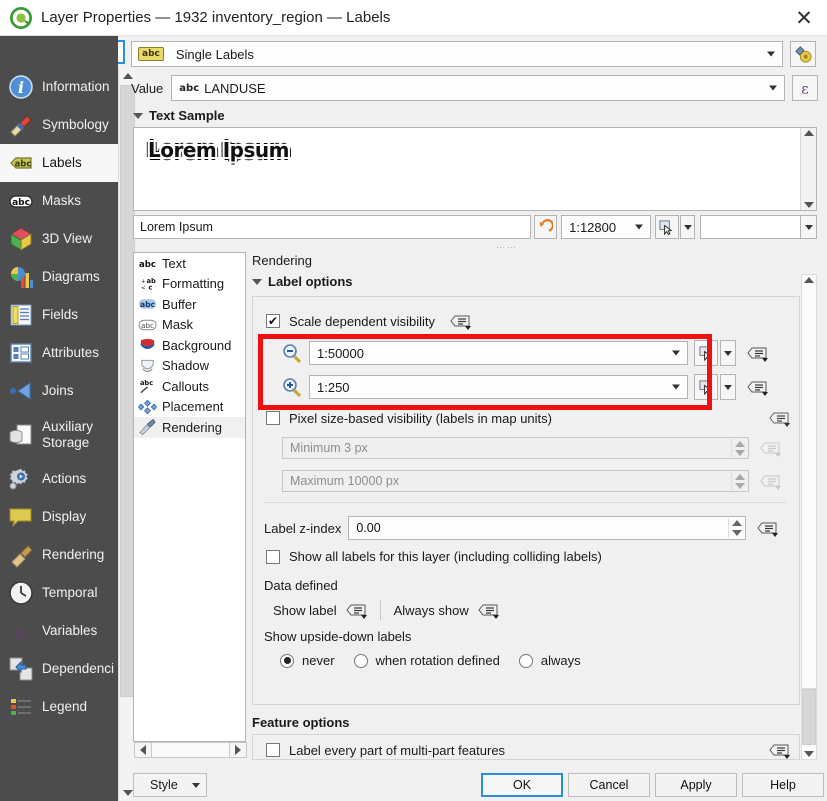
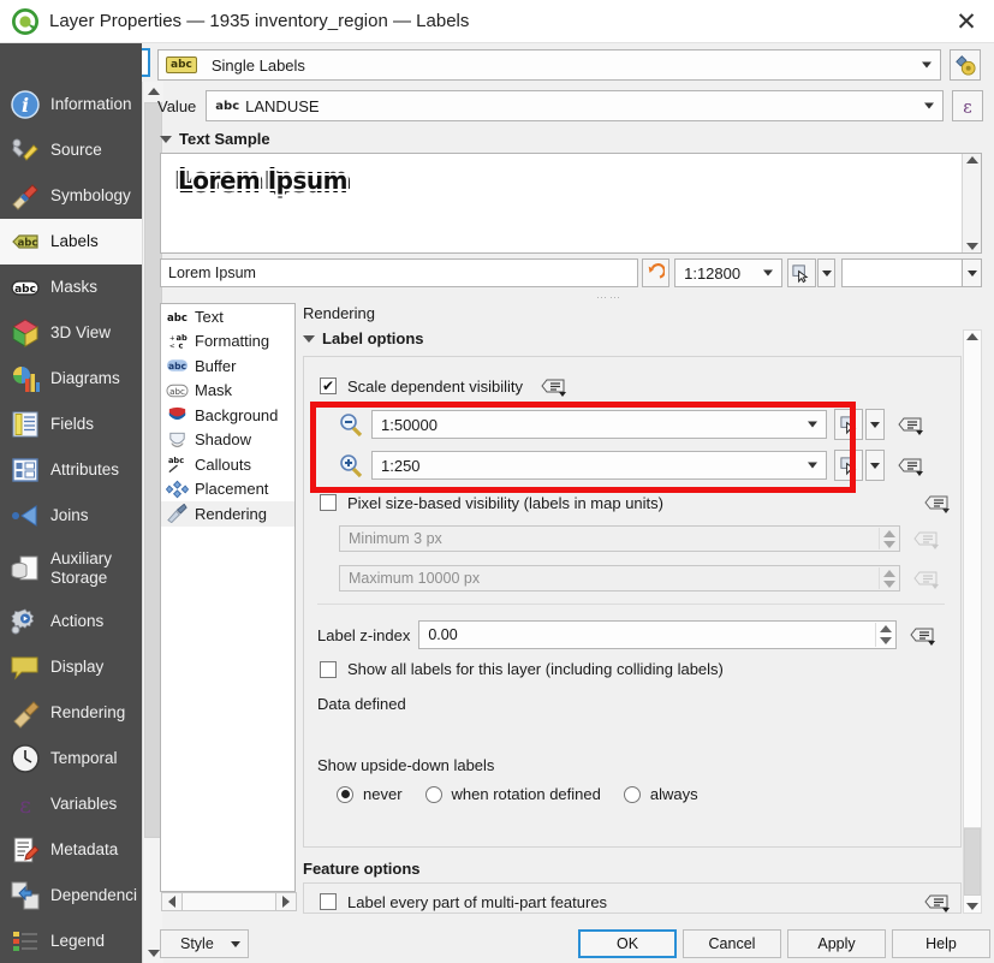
- Layer Properties — 1932 inventory_region — Labels
+ Layer Properties — 1935 inventory_region — Labels
  ✕
  i
  Information
+ Source
  Symbology
  abc
  Labels
  abc
  Masks
  3D View
  Diagrams
  Fields
  Attributes
  Joins
  Auxiliary Storage
  Actions
  Display
  Rendering
  Temporal
  ε
  Variables
+ Metadata
  Dependenci
  Legend
  abc
  Single Labels
  Value
  abc
  LANDUSE
  ε
  Text Sample
  Lorem Ipsum
  Lorem Ipsum
  1:12800
  abc
  Text
  ab
  c
  Formatting
  abc
  Buffer
  abc
  Mask
  Background
  Shadow
  abc
  Callouts
  Placement
  Rendering
  ⋯⋯
  Rendering
  Label options
  Scale dependent visibility
  1:50000
  1:250
  Pixel size-based visibility (labels in map units)
  Minimum 3 px
  Maximum 10000 px
  Label z-index
  0.00
  Show all labels for this layer (including colliding labels)
  Data defined
- Show label
- Always show
  Show upside-down labels
  never
  when rotation defined
  always
  Feature options
  Label every part of multi-part features
  Style
  OK
  Cancel
  Apply
  Help
